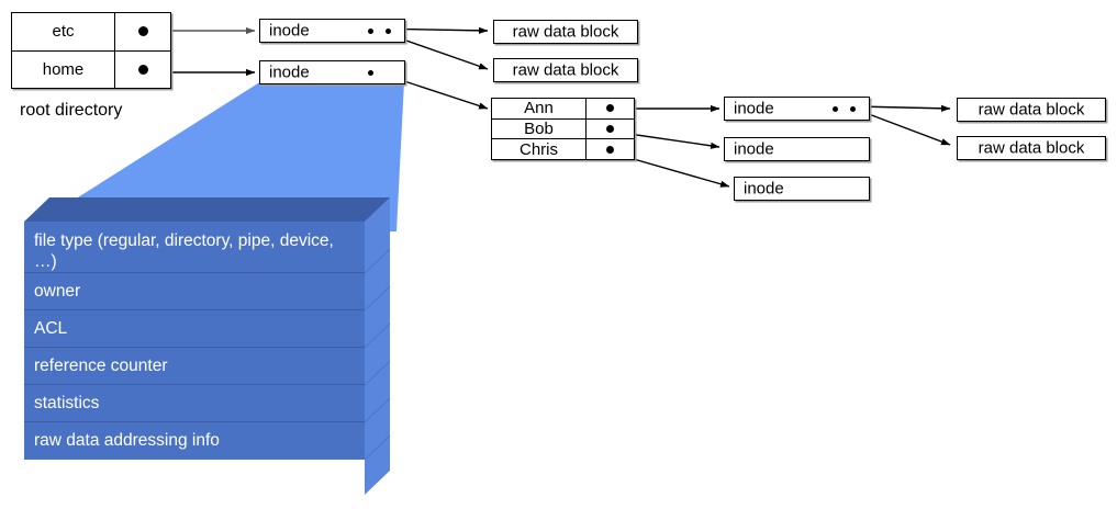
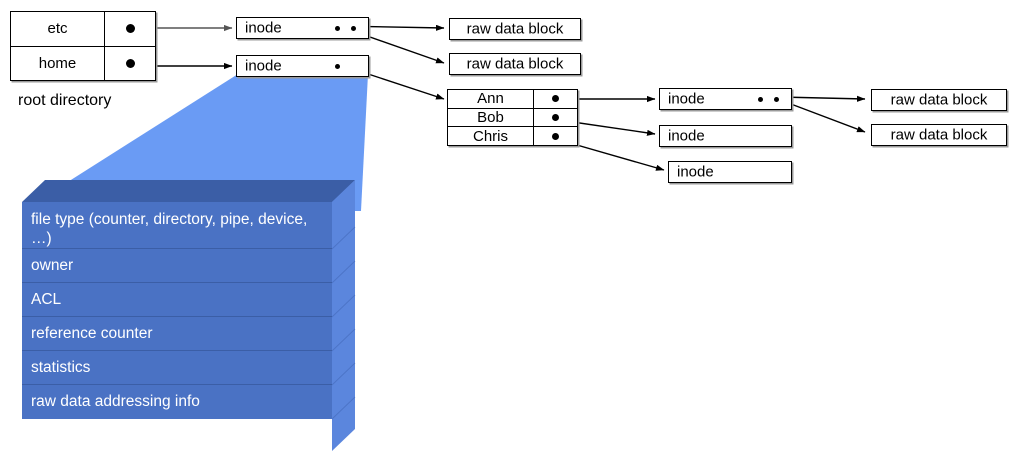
  etc
  home
  root directory
  inode
  inode
  inode
  inode
  inode
  raw data block
  raw data block
  raw data block
  raw data block
  Ann
  Bob
  Chris
- file type (regular, directory, pipe, device, …)
+ file type (counter, directory, pipe, device, …)
  owner
  ACL
  reference counter
  statistics
  raw data addressing info
